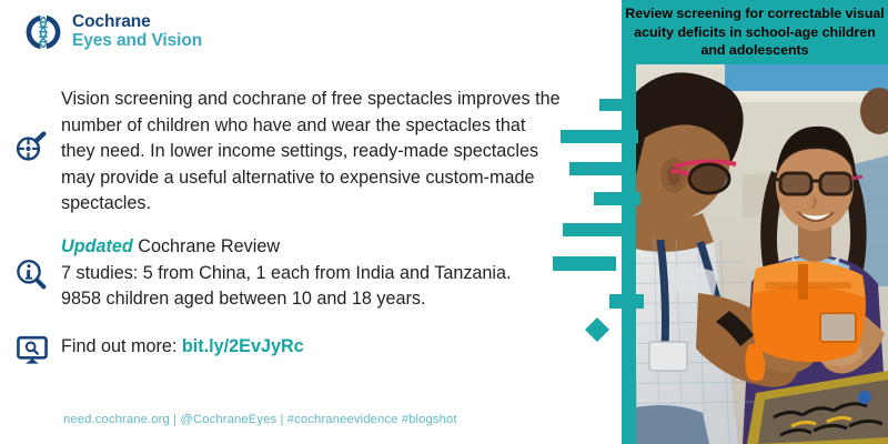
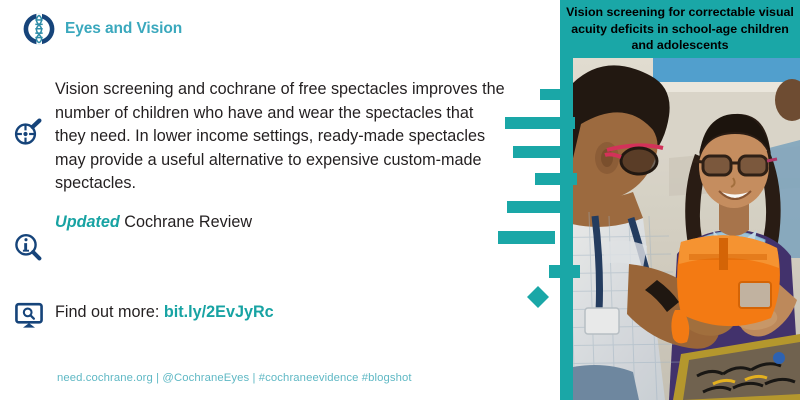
- Cochrane
  Eyes and Vision
  Vision screening and cochrane of free spectacles improves the number of children who have and wear the spectacles that they need. In lower income settings, ready-made spectacles may provide a useful alternative to expensive custom-made spectacles.
  Updated Cochrane Review
- 7 studies: 5 from China, 1 each from India and Tanzania.
- 9858 children aged between 10 and 18 years.
  Find out more: bit.ly/2EvJyRc
  need.cochrane.org | @CochraneEyes | #cochraneevidence #blogshot
- Review screening for correctable visual acuity deficits in school-age children and adolescents
+ Vision screening for correctable visual acuity deficits in school-age children and adolescents
